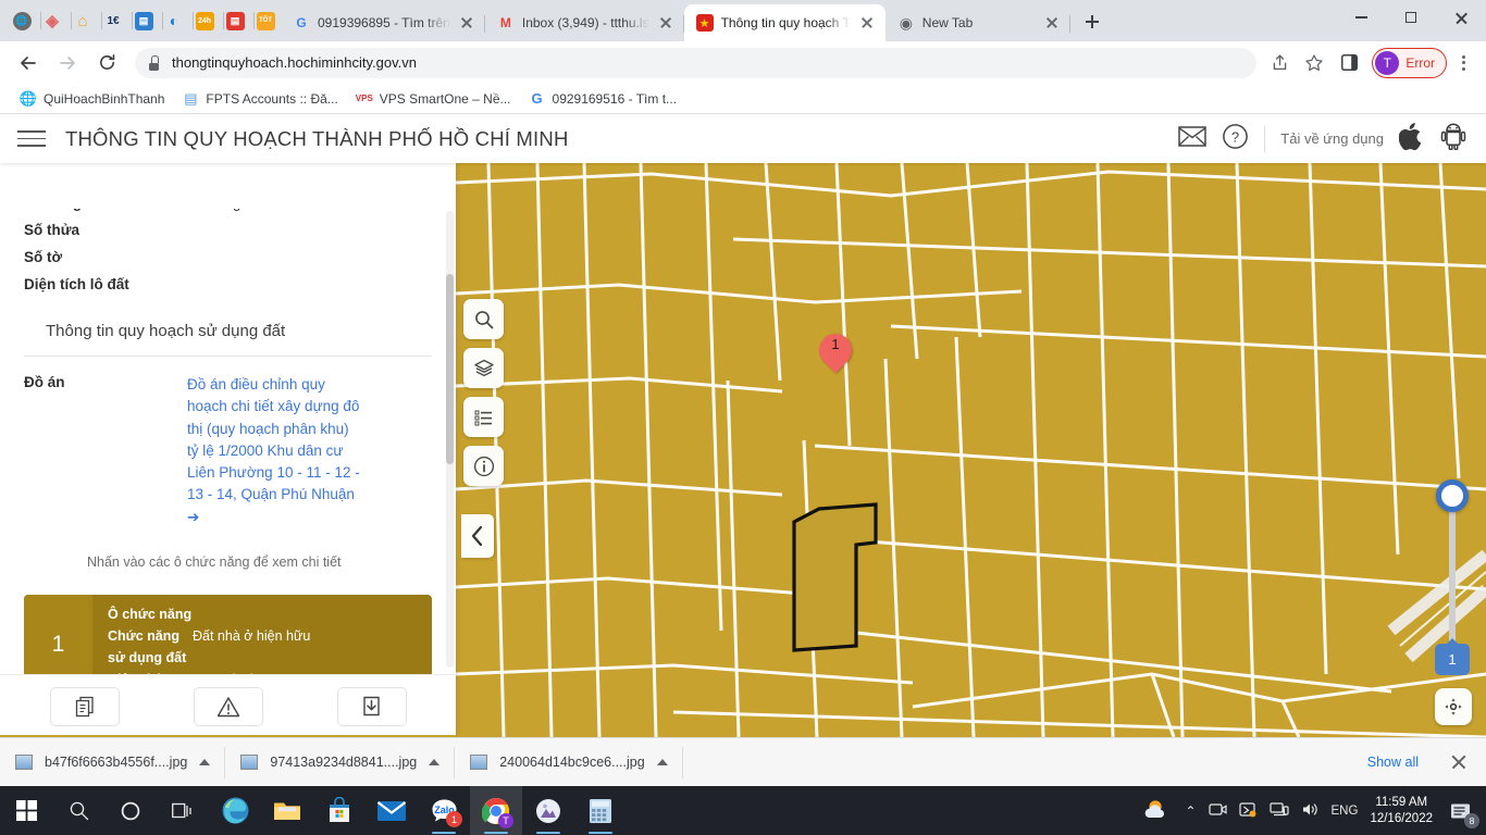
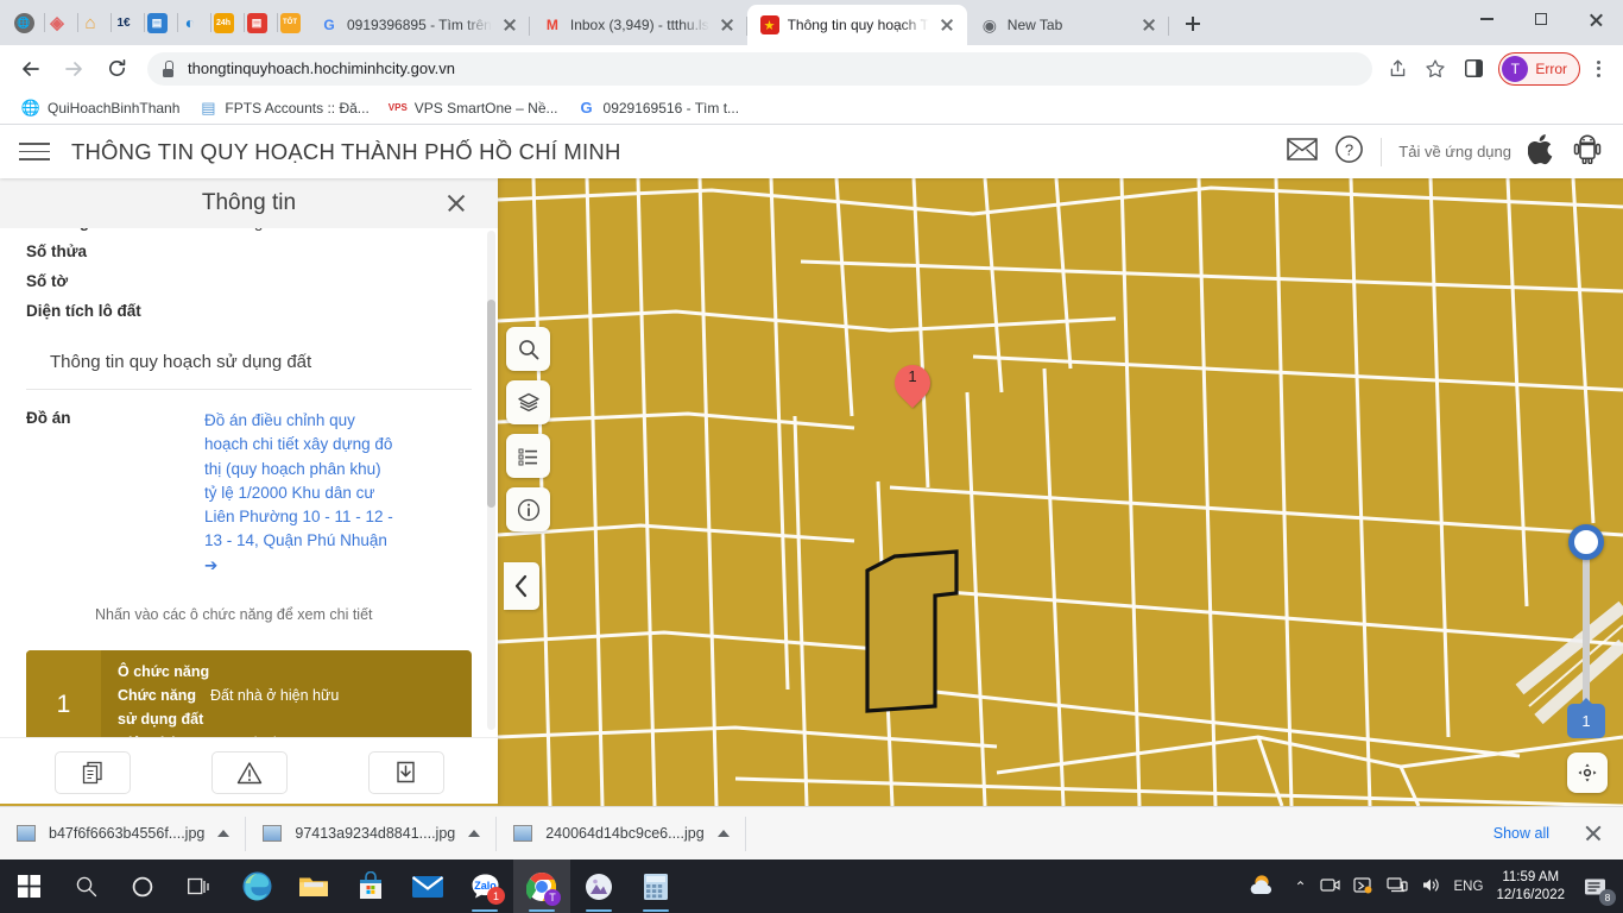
  🌐
  ◈
  ⌂
  1€
  ▤
  ◐
  ▤
  G
  0919396895 - Tìm trên
  M
  Inbox (3,949) - ttthu.ls
  ★
  Thông tin quy hoạch T
  ◉
  New Tab
  thongtinquyhoach.hochiminhcity.gov.vn
  T
  Error
  🌐
  QuiHoachBinhThanh
  ▤
  FPTS Accounts :: Đă...
  VPS
  VPS SmartOne – Nề...
  G
  0929169516 - Tìm t...
  1
  1
  THÔNG TIN QUY HOẠCH THÀNH PHỐ HỒ CHÍ MINH
  ?
  Tải về ứng dụng
+ Thông tin
  Số thửa
  Số tờ
  Diện tích lô đất
  Thông tin quy hoạch sử dụng đất
  Đồ án
  Đồ án điều chỉnh quy hoạch chi tiết xây dựng đô thị (quy hoạch phân khu) tỷ lệ 1/2000 Khu dân cư Liên Phường 10 - 11 - 12 - 13 - 14, Quận Phú Nhuận ➔
  Nhấn vào các ô chức năng để xem chi tiết
  1
  Ô chức năng
  Chức năng sử dụng đất
  Đất nhà ở hiện hữu
  b47f6f6663b4556f....jpg
  97413a9234d8841....jpg
  240064d14bc9ce6....jpg
  Show all
  Zalo
  1
  T
  ⌃
  ENG
  11:59 AM
  12/16/2022
  8
